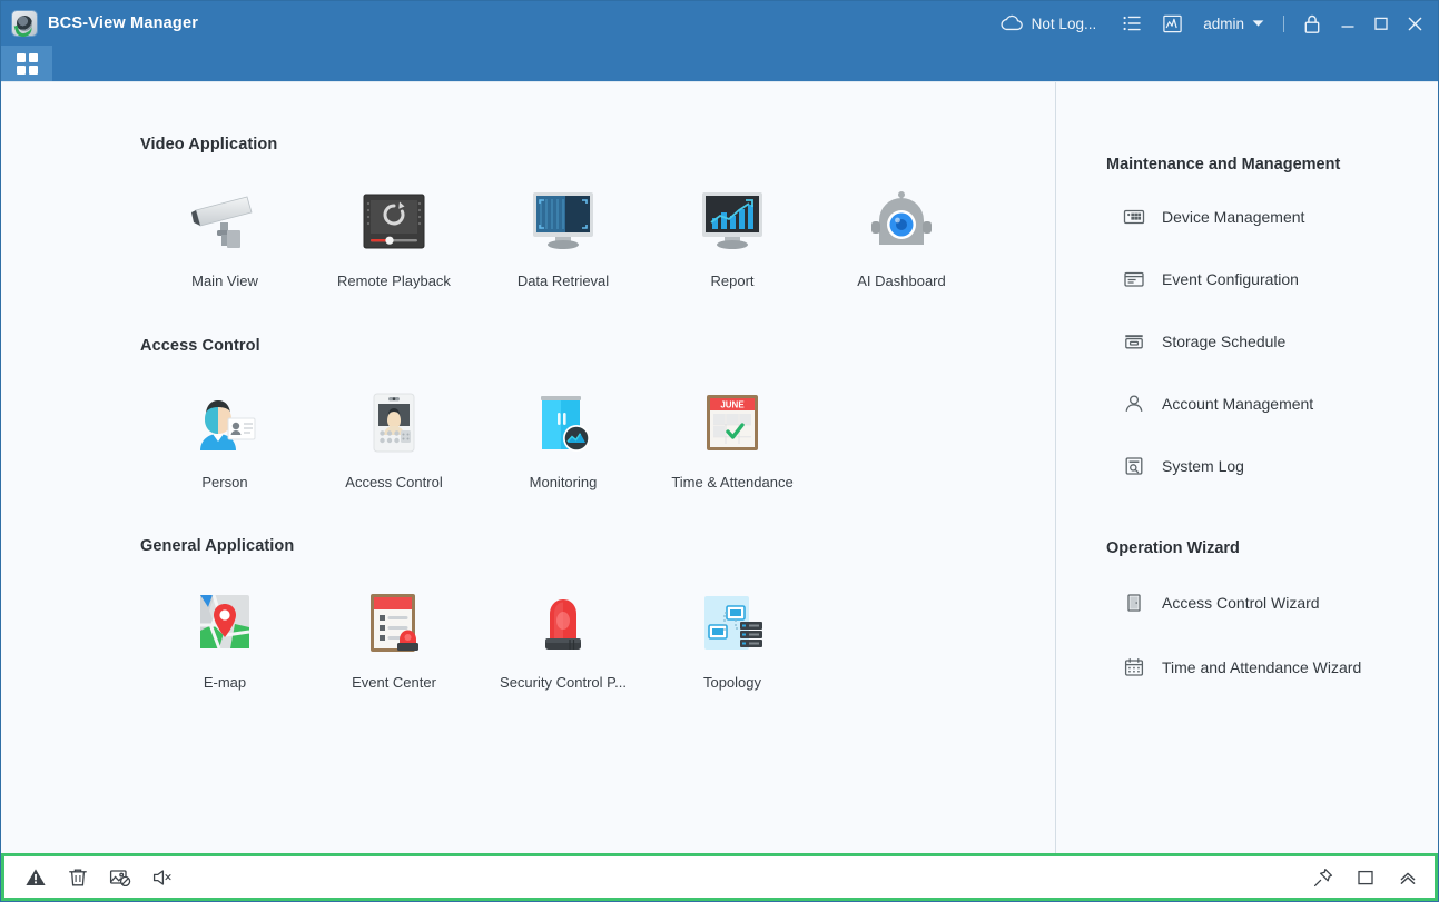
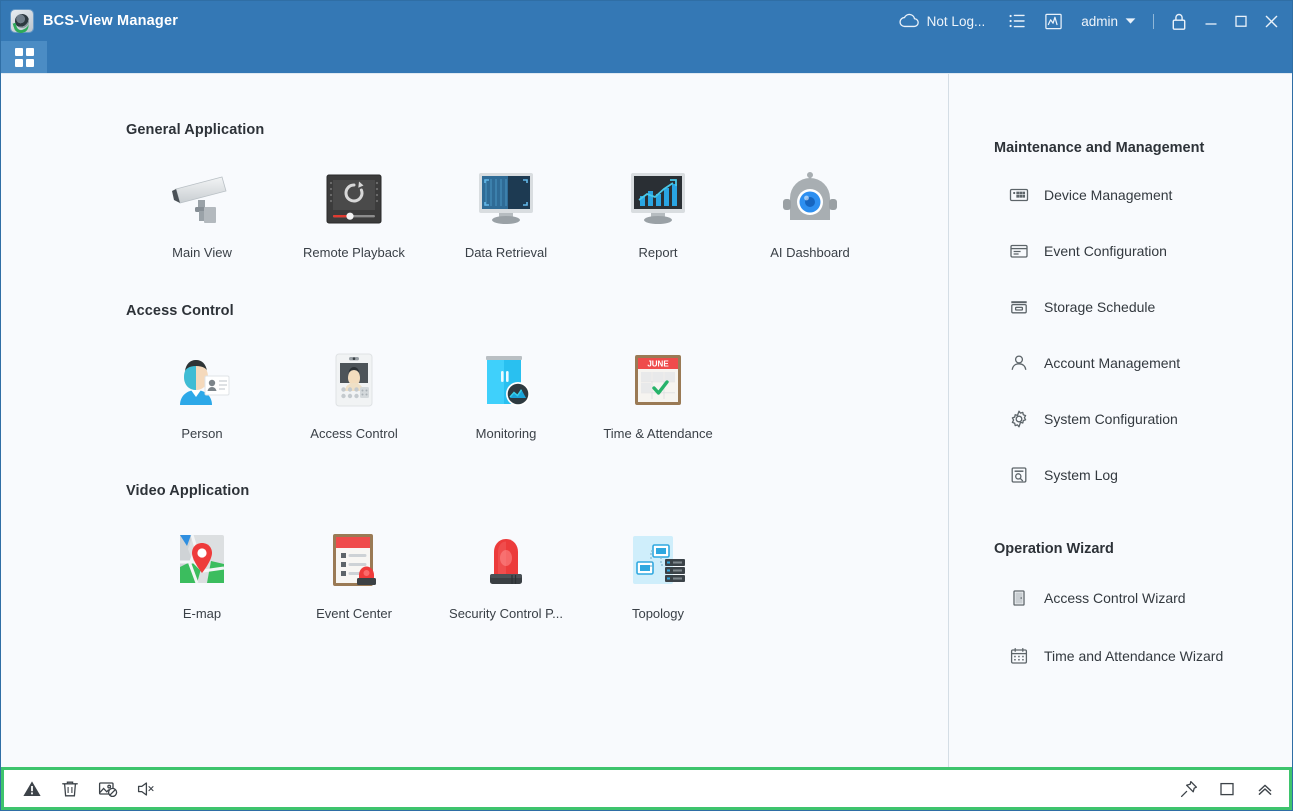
  BCS-View Manager
  Not Log...
  admin
- Video Application
+ General Application
  Main View
  Remote Playback
  Data Retrieval
  Report
  AI Dashboard
  Access Control
  Person
  Access Control
  Monitoring
  JUNE
  Time & Attendance
- General Application
+ Video Application
  E-map
  Event Center
  Security Control P...
  Topology
  Maintenance and Management
  Device Management
  Event Configuration
  Storage Schedule
  Account Management
+ System Configuration
  System Log
  Operation Wizard
  Access Control Wizard
  Time and Attendance Wizard
